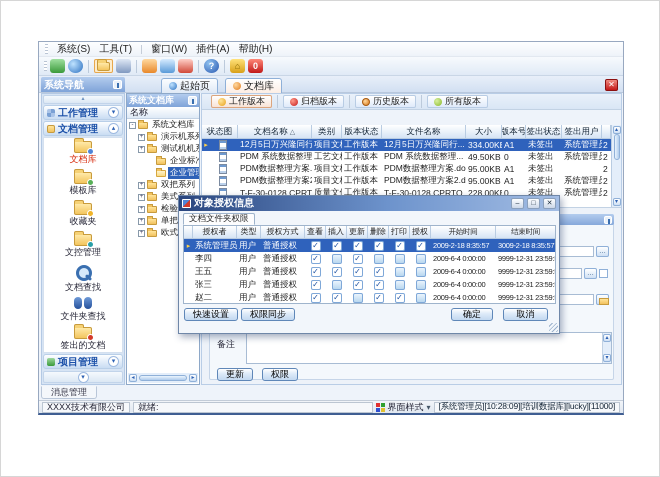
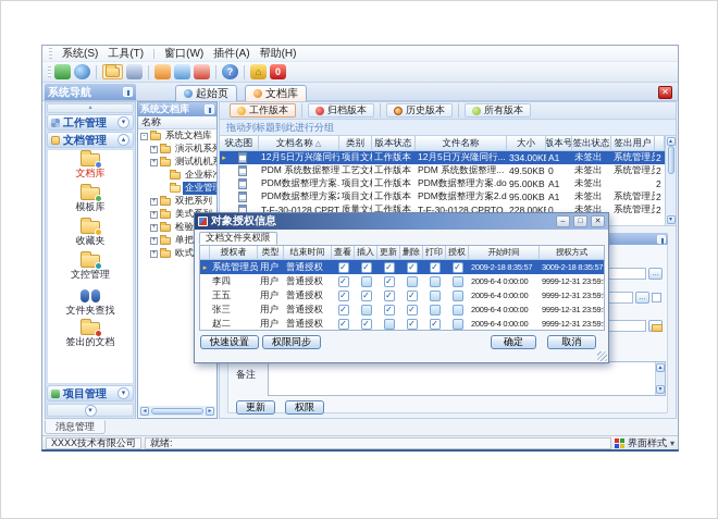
  系统(S)
  工具(T)
  窗口(W)
  插件(A)
  帮助(H)
  系统导航
  起始页
  文档库
  工作管理
  文档管理
  文档库
  模板库
  收藏夹
  文控管理
- 文档查找
  文件夹查找
  签出的文档
  项目管理
  系统文档库
  名称
  系统文档库
  演示机系
  双把系列
  工作版本
  归档版本
  历史版本
  所有版本
+ 拖动列标题到此进行分组
  状态图
  文档名称
  类别
  版本状态
  文件名称
  大小
  版本号
  签出状态
  签出用户
  12月5日万兴隆同行
  项目文
  工作版本
  12月5日万兴隆同行...
  334.00K
  A1
  未签出
  系统管理
  2
  工艺文
  工作版本
  PDM 系统数据整理...
  49.50KB
  0
  未签出
  系统管理
  2
  PDM数据整理方案.
  项目文
  工作版本
  PDM数据整理方案.do
  95.00KB
  A1
  未签出
  2
  项目文
  工作版本
  PDM数据整理方案2.d
  95.00KB
  A1
  未签出
  系统管理
  2
  T-F-30-0128.CPRT
  质量文
  工作版本
  T-F-30-0128.CPRTO
  228.00K
  0
  未签出
  系统管理
  2
  备注
  更新
  权限
  对象授权信息
  文档文件夹权限
  授权者
  类型
- 授权方式
+ 结束时间
  查看
  插入
  更新
  删除
  打印
  授权
  开始时间
- 结束时间
+ 授权方式
  系统管理员
  用户
  普通授权
  2009-2-18 8:35:57
  3009-2-18 8:35:57
  李四
  用户
  普通授权
  2009-6-4 0:00:00
  9999-12-31 23:59:
  王五
  用户
  普通授权
  2009-6-4 0:00:00
  9999-12-31 23:59:
  张三
  用户
  普通授权
  2009-6-4 0:00:00
  9999-12-31 23:59:
  赵二
  用户
  普通授权
  2009-6-4 0:00:00
  9999-12-31 23:59:
  快速设置
  权限同步
  确定
  取消
  消息管理
  XXXX技术有限公司
  就绪:
  界面样式
- [系统管理员][10:28:09][培训数据库][lucky][11000]
